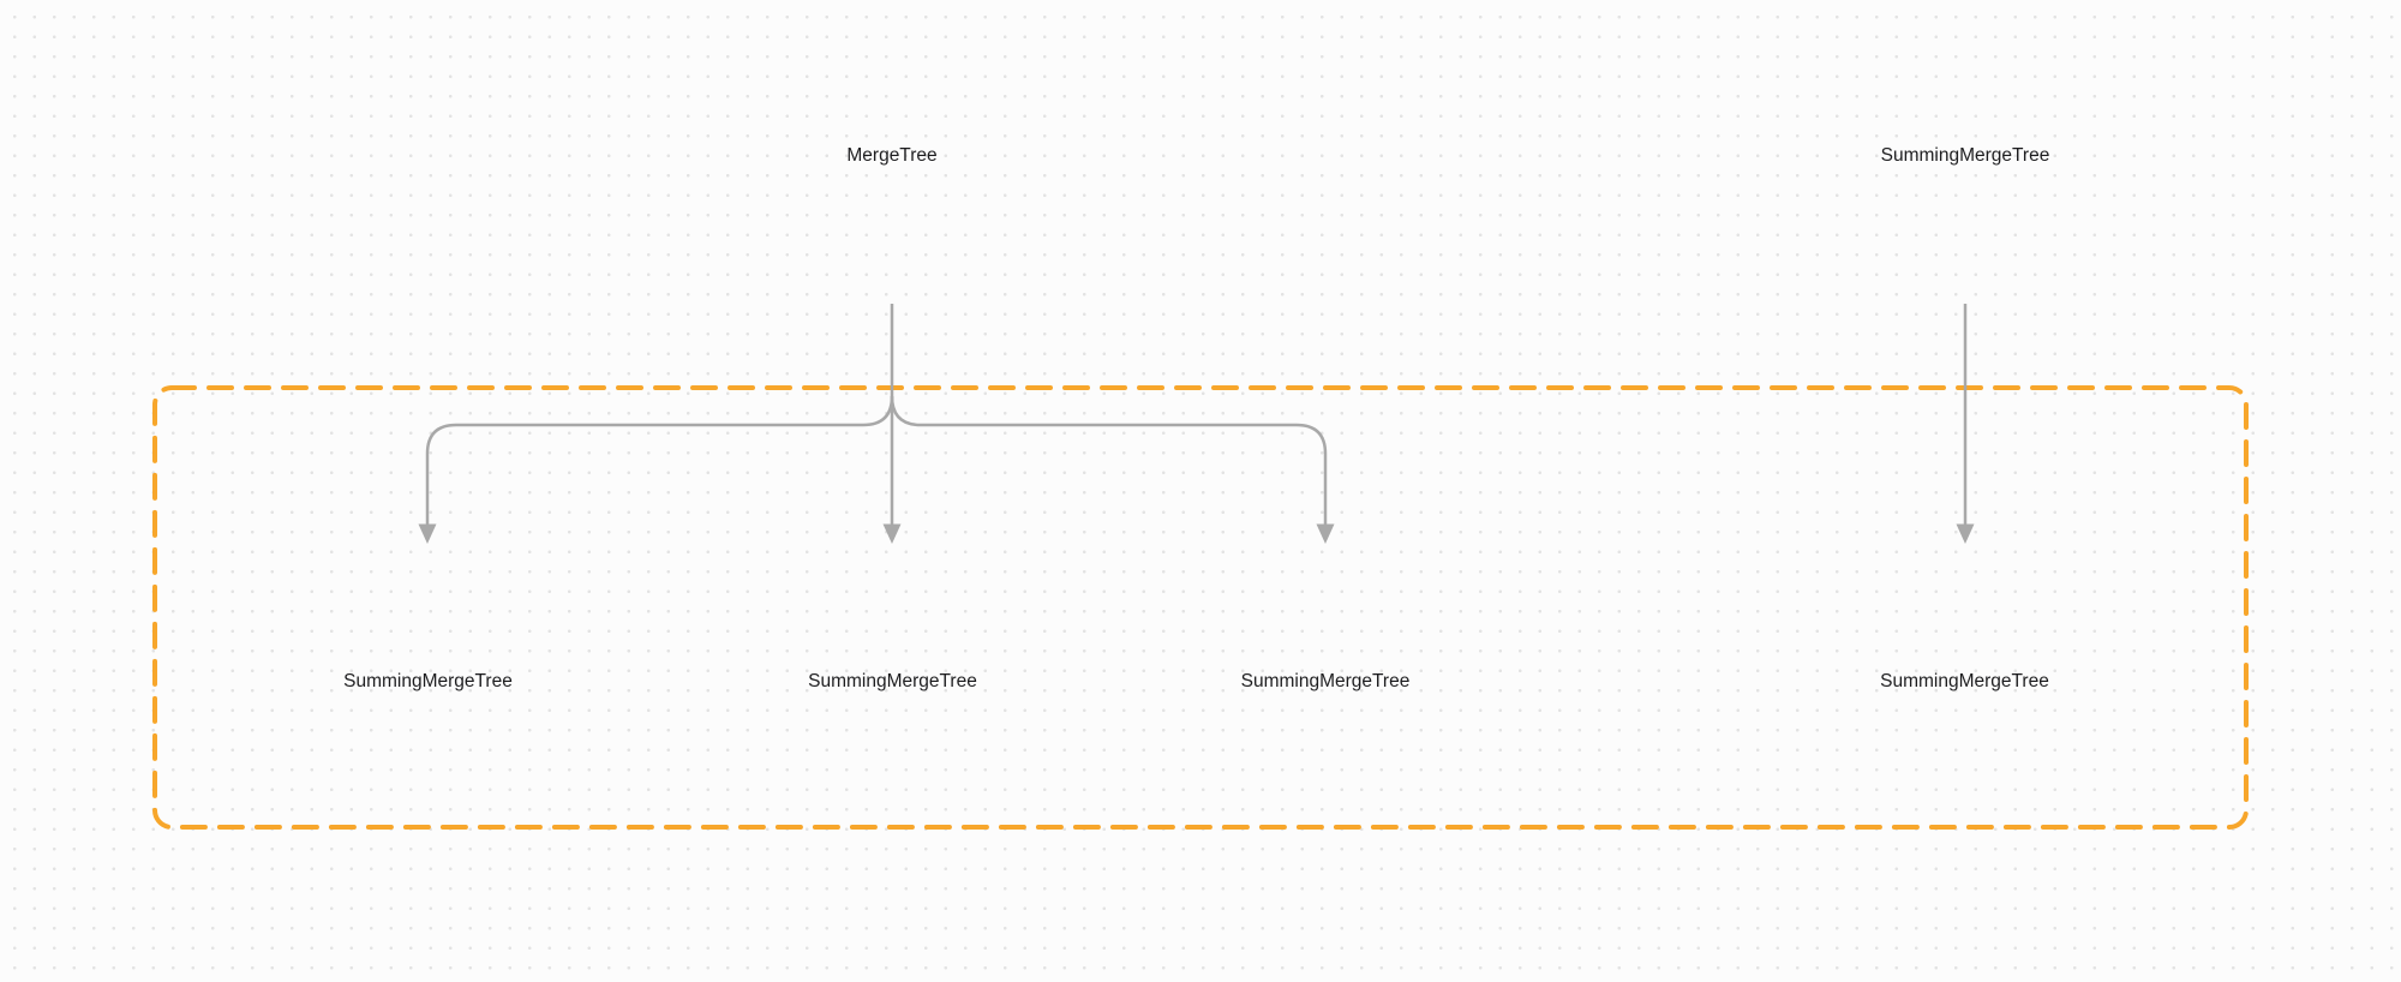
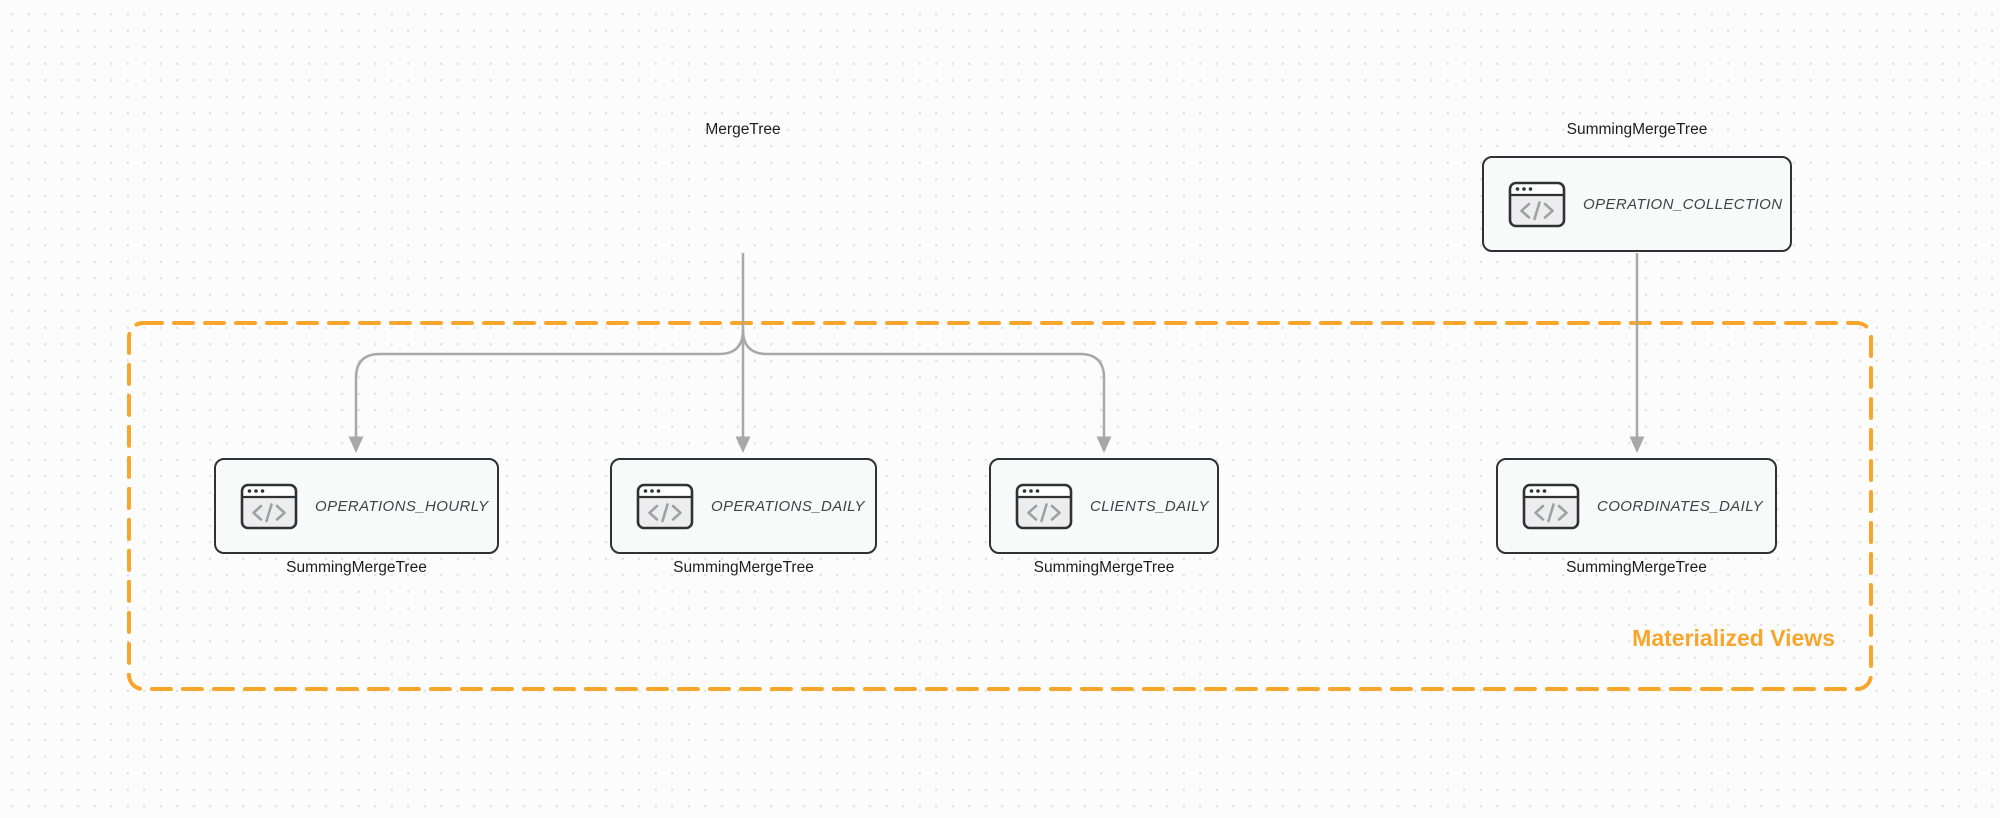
  MergeTree
  SummingMergeTree
  SummingMergeTree
  SummingMergeTree
  SummingMergeTree
  SummingMergeTree
+ OPERATION_COLLECTION
+ OPERATIONS_HOURLY
+ OPERATIONS_DAILY
+ CLIENTS_DAILY
+ COORDINATES_DAILY
+ Materialized Views
